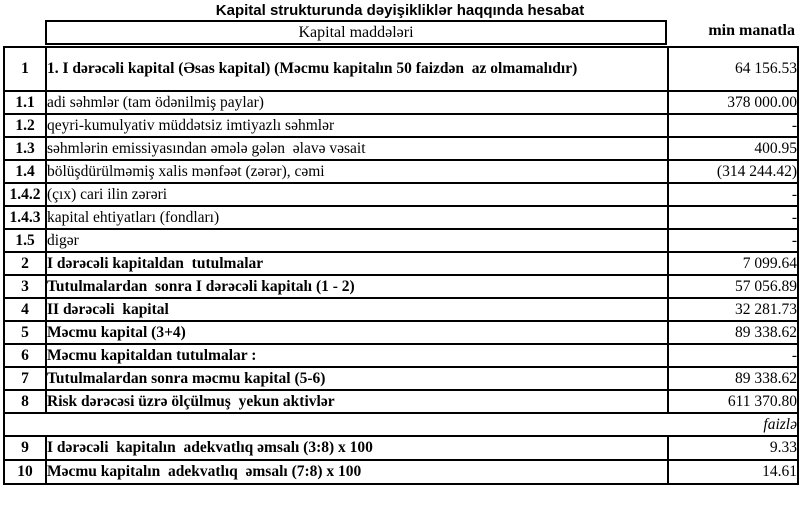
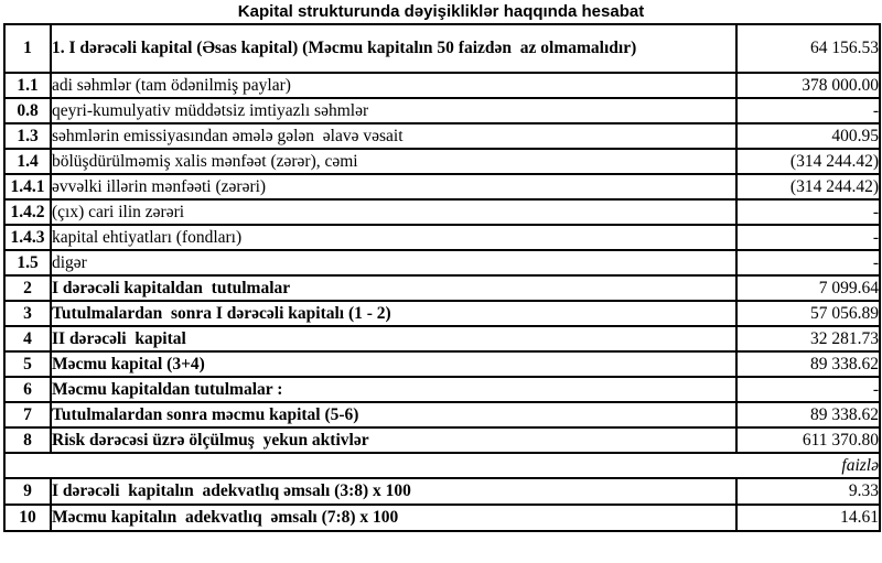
  Kapital strukturunda dəyişikliklər haqqında hesabat
- Kapital maddələri
- min manatla
  1	1. I dərəcəli kapital (Əsas kapital) (Məcmu kapitalın 50 faizdən az olmamalıdır)	64 156.53
  1.1	adi səhmlər (tam ödənilmiş paylar)	378 000.00
- 1.2	qeyri-kumulyativ müddətsiz imtiyazlı səhmlər	-
+ 0.8	qeyri-kumulyativ müddətsiz imtiyazlı səhmlər	-
  1.3	səhmlərin emissiyasından əmələ gələn əlavə vəsait	400.95
  1.4	bölüşdürülməmiş xalis mənfəət (zərər), cəmi	(314 244.42)
+ 1.4.1	əvvəlki illərin mənfəəti (zərəri)	(314 244.42)
  1.4.2	(çıx) cari ilin zərəri	-
  1.4.3	kapital ehtiyatları (fondları)	-
  1.5	digər	-
  2	I dərəcəli kapitaldan tutulmalar	7 099.64
  3	Tutulmalardan sonra I dərəcəli kapitalı (1 - 2)	57 056.89
  4	II dərəcəli kapital	32 281.73
  5	Məcmu kapital (3+4)	89 338.62
  6	Məcmu kapitaldan tutulmalar :	-
  7	Tutulmalardan sonra məcmu kapital (5-6)	89 338.62
  8	Risk dərəcəsi üzrə ölçülmuş yekun aktivlər	611 370.80
  faizlə
  9	I dərəcəli kapitalın adekvatlıq əmsalı (3:8) x 100	9.33
  10	Məcmu kapitalın adekvatlıq əmsalı (7:8) x 100	14.61
